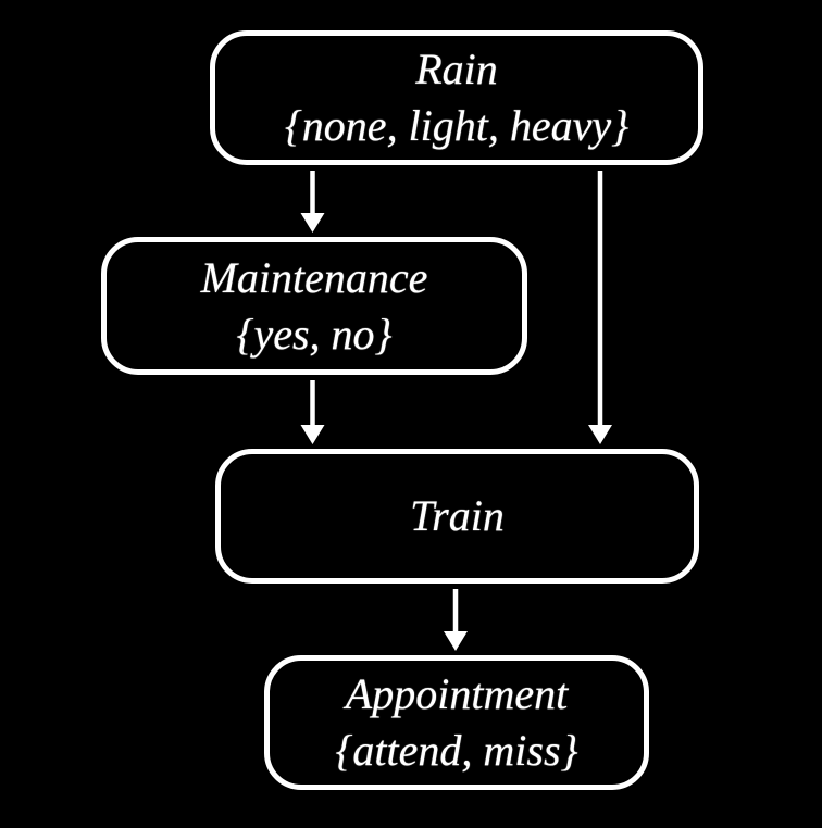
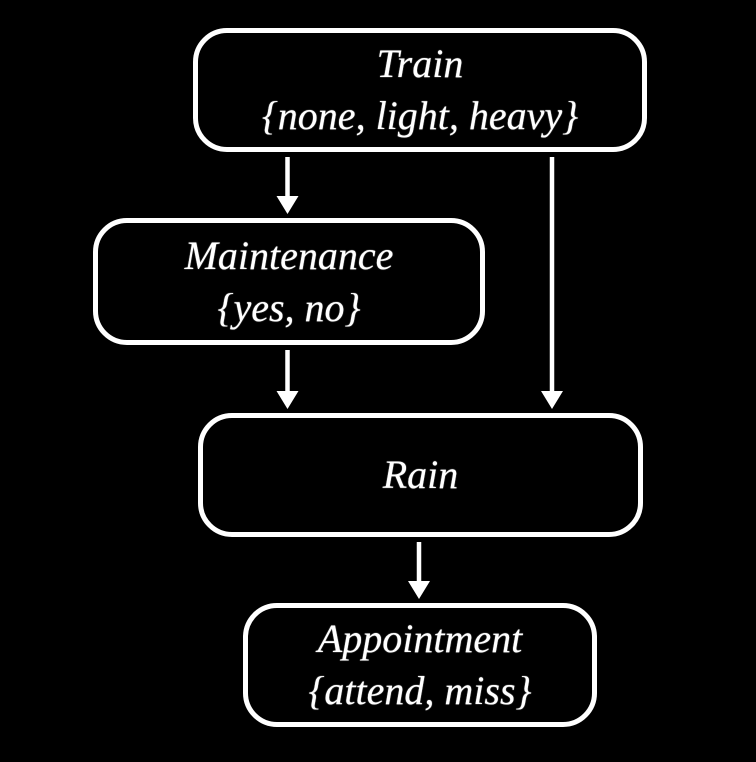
- Rain
+ Train
  {none, light, heavy}
  Maintenance
  {yes, no}
- Train
+ Rain
  Appointment
  {attend, miss}
